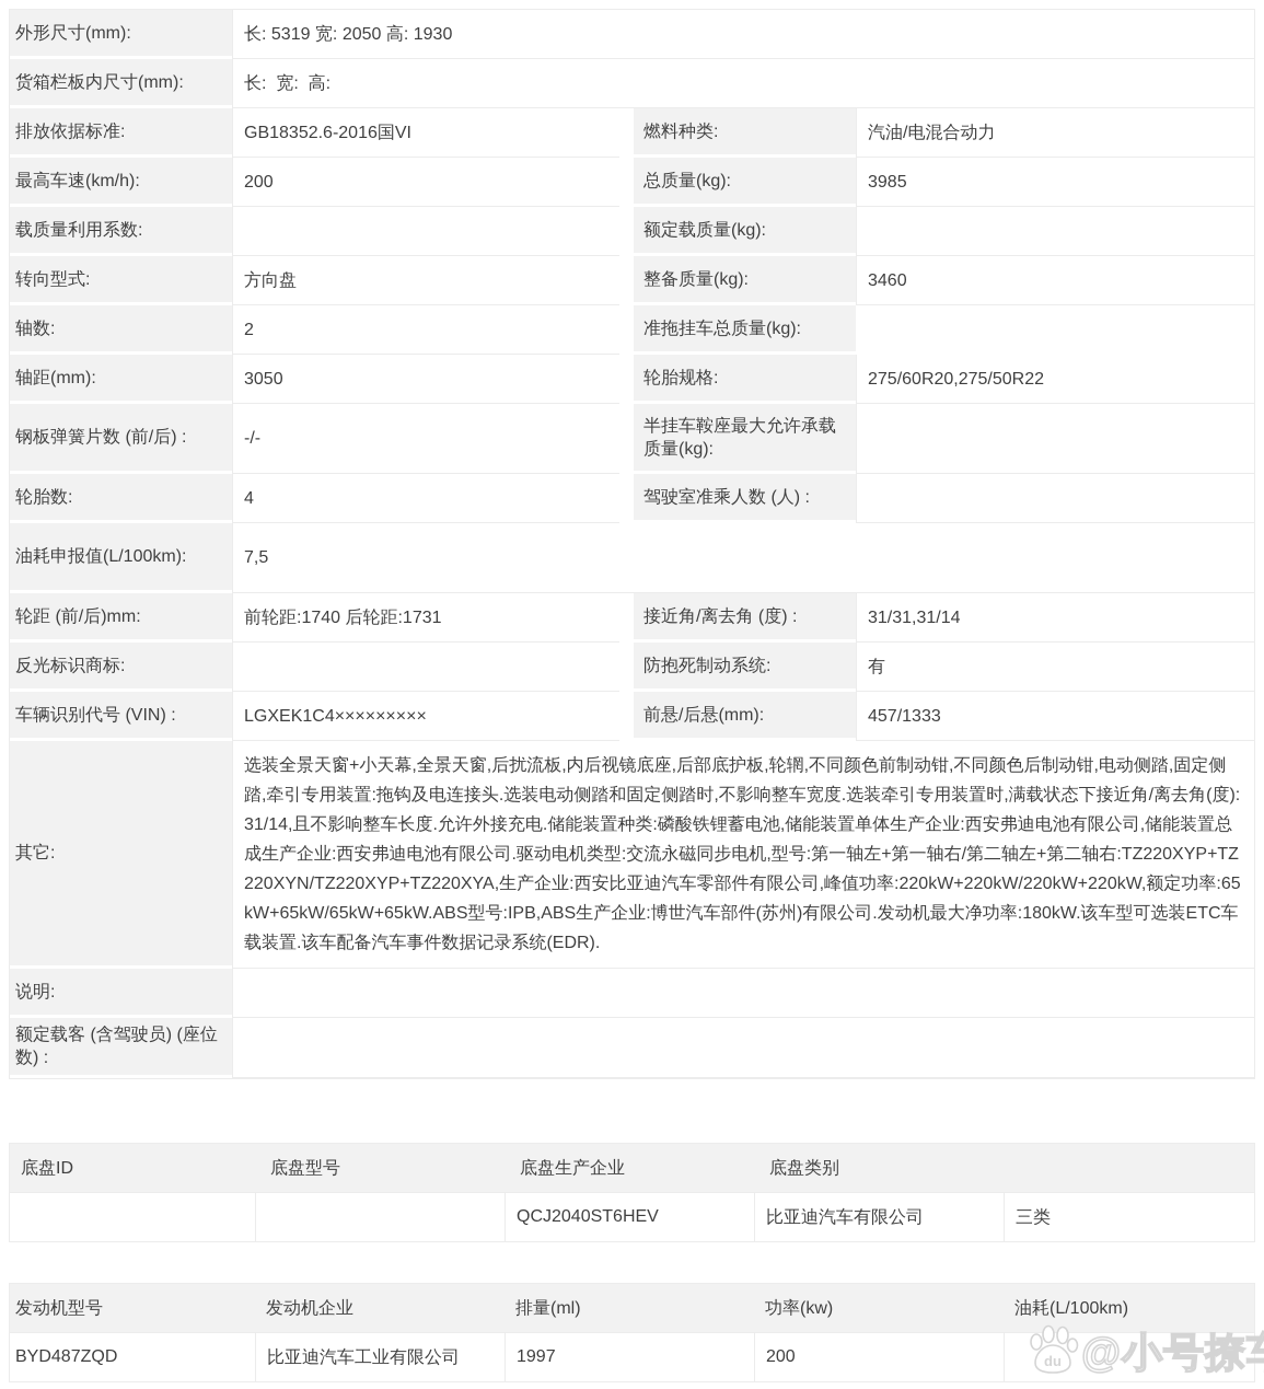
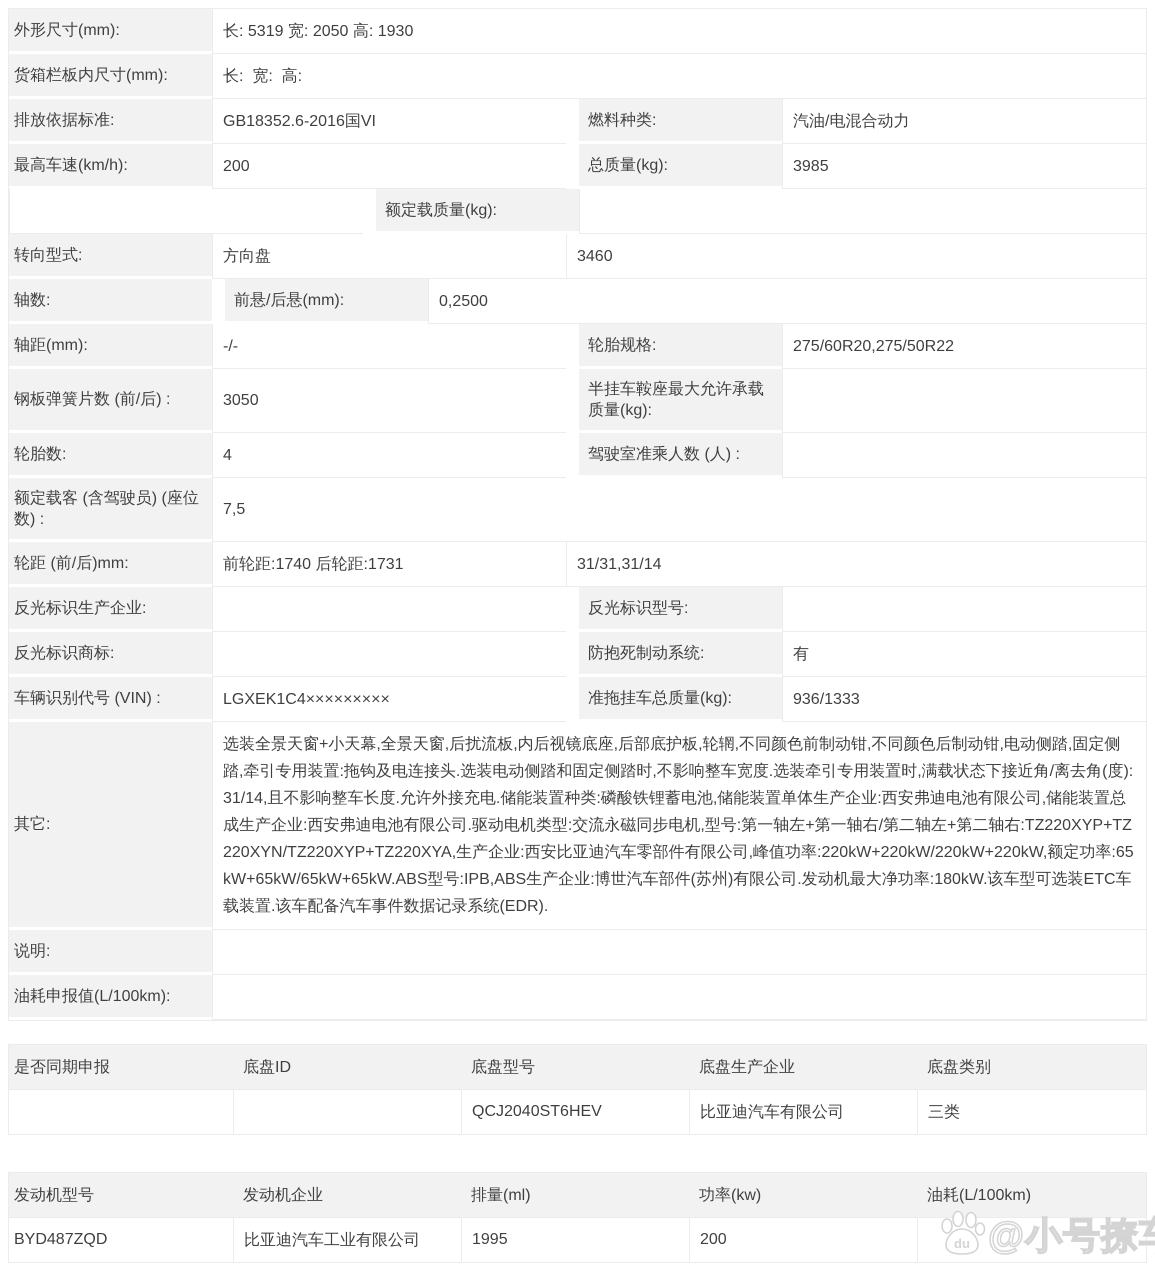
  外形尺寸(mm):
  长: 5319 宽: 2050 高: 1930
  货箱栏板内尺寸(mm):
  长: 宽: 高:
  排放依据标准:
  GB18352.6-2016国VI
  燃料种类:
  汽油/电混合动力
  最高车速(km/h):
  200
  总质量(kg):
  3985
- 载质量利用系数:
  额定载质量(kg):
  转向型式:
  方向盘
- 整备质量(kg):
  3460
  轴数:
- 2
- 准拖挂车总质量(kg):
+ 前悬/后悬(mm):
+ 0,2500
  轴距(mm):
- 3050
+ -/-
  轮胎规格:
  275/60R20,275/50R22
  钢板弹簧片数 (前/后) :
- -/-
+ 3050
  半挂车鞍座最大允许承载质量(kg):
  轮胎数:
  4
  驾驶室准乘人数 (人) :
- 油耗申报值(L/100km):
+ 额定载客 (含驾驶员) (座位数) :
  7,5
  轮距 (前/后)mm:
  前轮距:1740 后轮距:1731
- 接近角/离去角 (度) :
  31/31,31/14
+ 反光标识生产企业:
+ 反光标识型号:
  反光标识商标:
  防抱死制动系统:
  有
  车辆识别代号 (VIN) :
  LGXEK1C4×××××××××
- 前悬/后悬(mm):
+ 准拖挂车总质量(kg):
- 457/1333
+ 936/1333
  其它:
  选装全景天窗+小天幕,全景天窗,后扰流板,内后视镜底座,后部底护板,轮辋,不同颜色前制动钳,不同颜色后制动钳,电动侧踏,固定侧踏,牵引专用装置:拖钩及电连接头.选装电动侧踏和固定侧踏时,不影响整车宽度.选装牵引专用装置时,满载状态下接近角/离去角(度):31/14,且不影响整车长度.允许外接充电.储能装置种类:磷酸铁锂蓄电池,储能装置单体生产企业:西安弗迪电池有限公司,储能装置总成生产企业:西安弗迪电池有限公司.驱动电机类型:交流永磁同步电机,型号:第一轴左+第一轴右/第二轴左+第二轴右:TZ220XYP+TZ220XYN/TZ220XYP+TZ220XYA,生产企业:西安比亚迪汽车零部件有限公司,峰值功率:220kW+220kW/220kW+220kW,额定功率:65kW+65kW/65kW+65kW.ABS型号:IPB,ABS生产企业:博世汽车部件(苏州)有限公司.发动机最大净功率:180kW.该车型可选装ETC车载装置.该车配备汽车事件数据记录系统(EDR).
  说明:
- 额定载客 (含驾驶员) (座位数) :
+ 油耗申报值(L/100km):
+ 是否同期申报
  底盘ID
  底盘型号
  底盘生产企业
  底盘类别
  QCJ2040ST6HEV
  比亚迪汽车有限公司
  三类
  发动机型号
  发动机企业
  排量(ml)
  功率(kw)
  油耗(L/100km)
  BYD487ZQD
  比亚迪汽车工业有限公司
- 1997
+ 1995
  200
  du
  @小号撩
